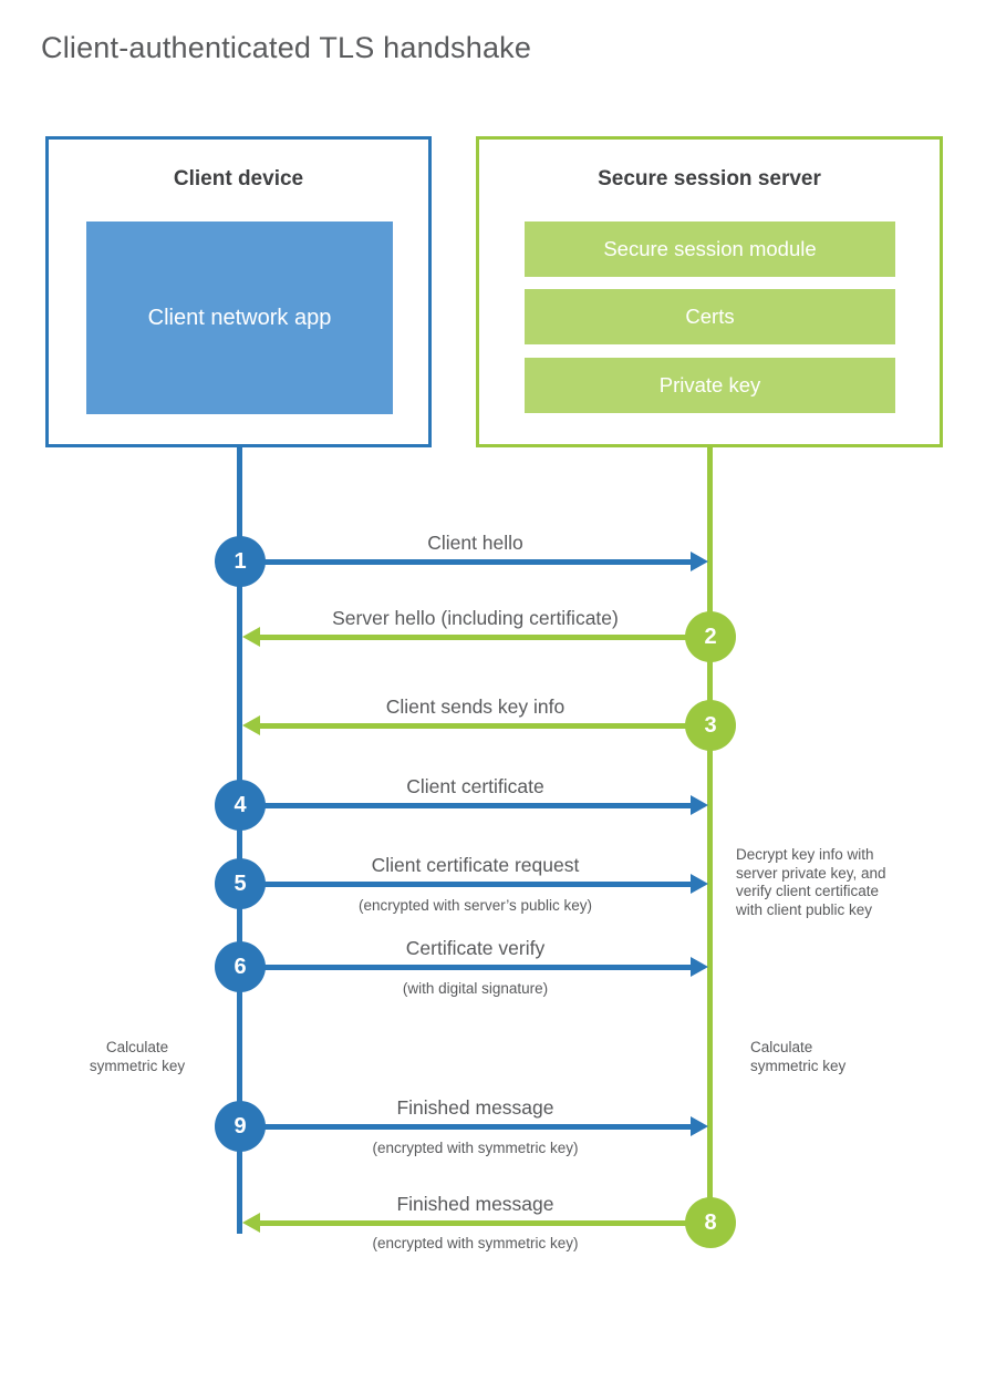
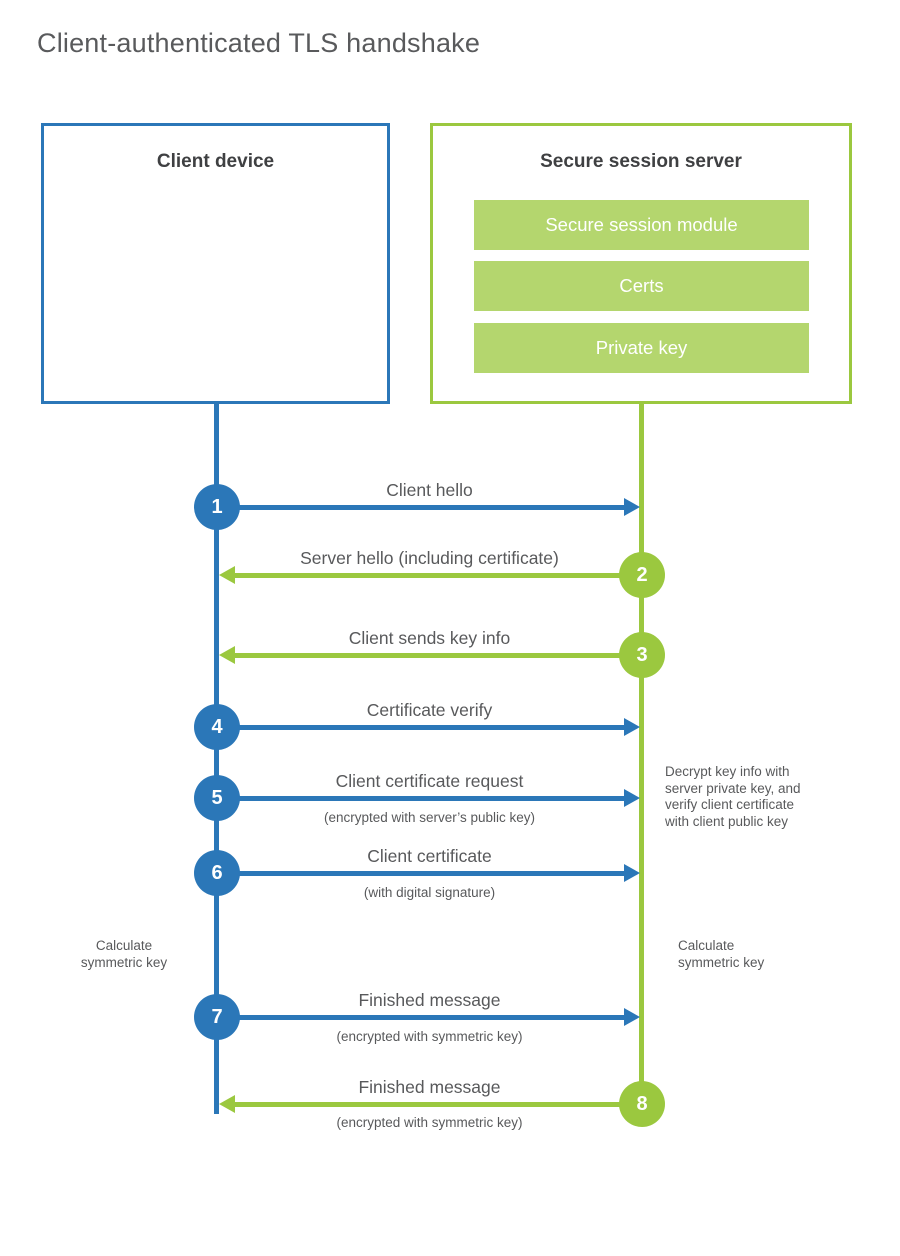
  Client-authenticated TLS handshake
  Client device
- Client network app
  Secure session server
  Secure session module
  Certs
  Private key
  Client hello
  1
  Server hello (including certificate)
  2
  Client sends key info
  3
- Client certificate
+ Certificate verify
  4
  Client certificate request
  (encrypted with server’s public key)
  5
- Certificate verify
+ Client certificate
  (with digital signature)
  6
  Finished message
  (encrypted with symmetric key)
- 9
+ 7
  Finished message
  (encrypted with symmetric key)
  8
  Decrypt key info with
  server private key, and
  verify client certificate
  with client public key
  Calculate
  symmetric key
  Calculate
  symmetric key
